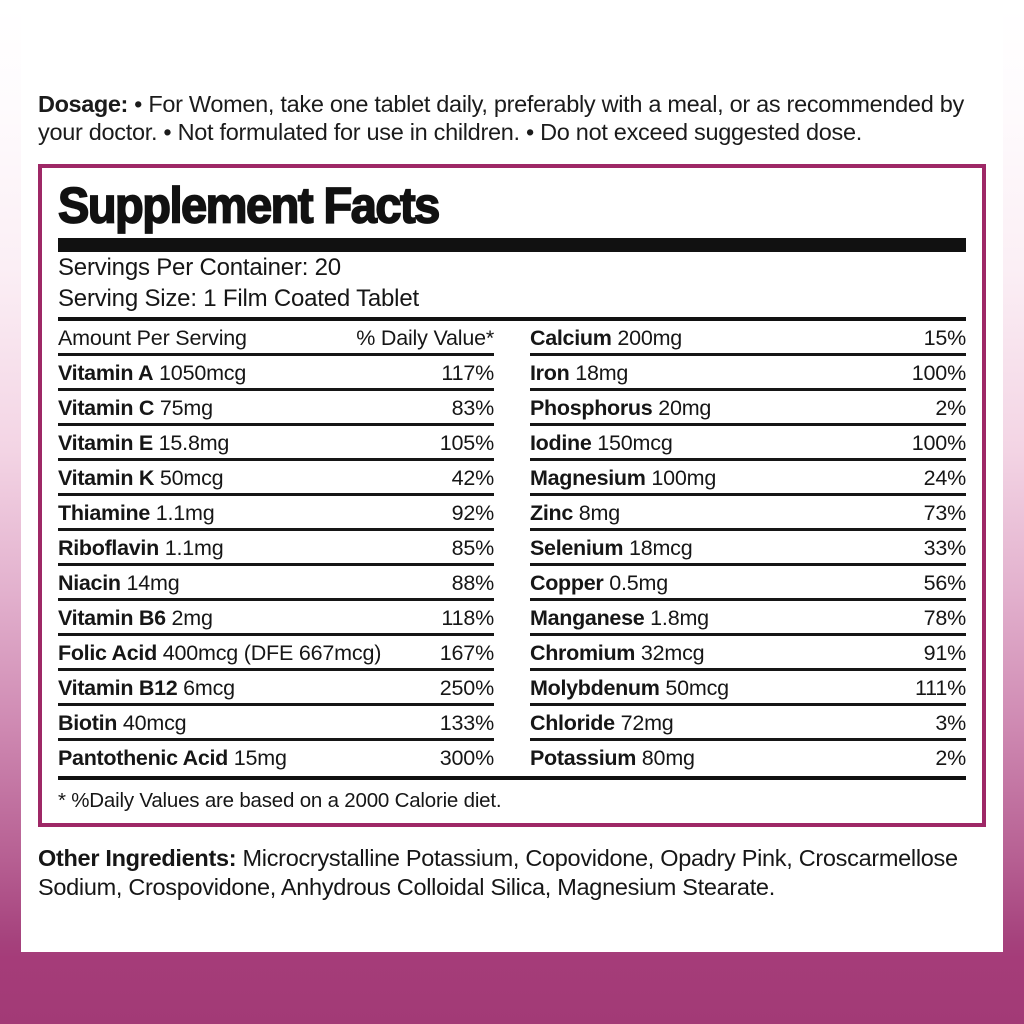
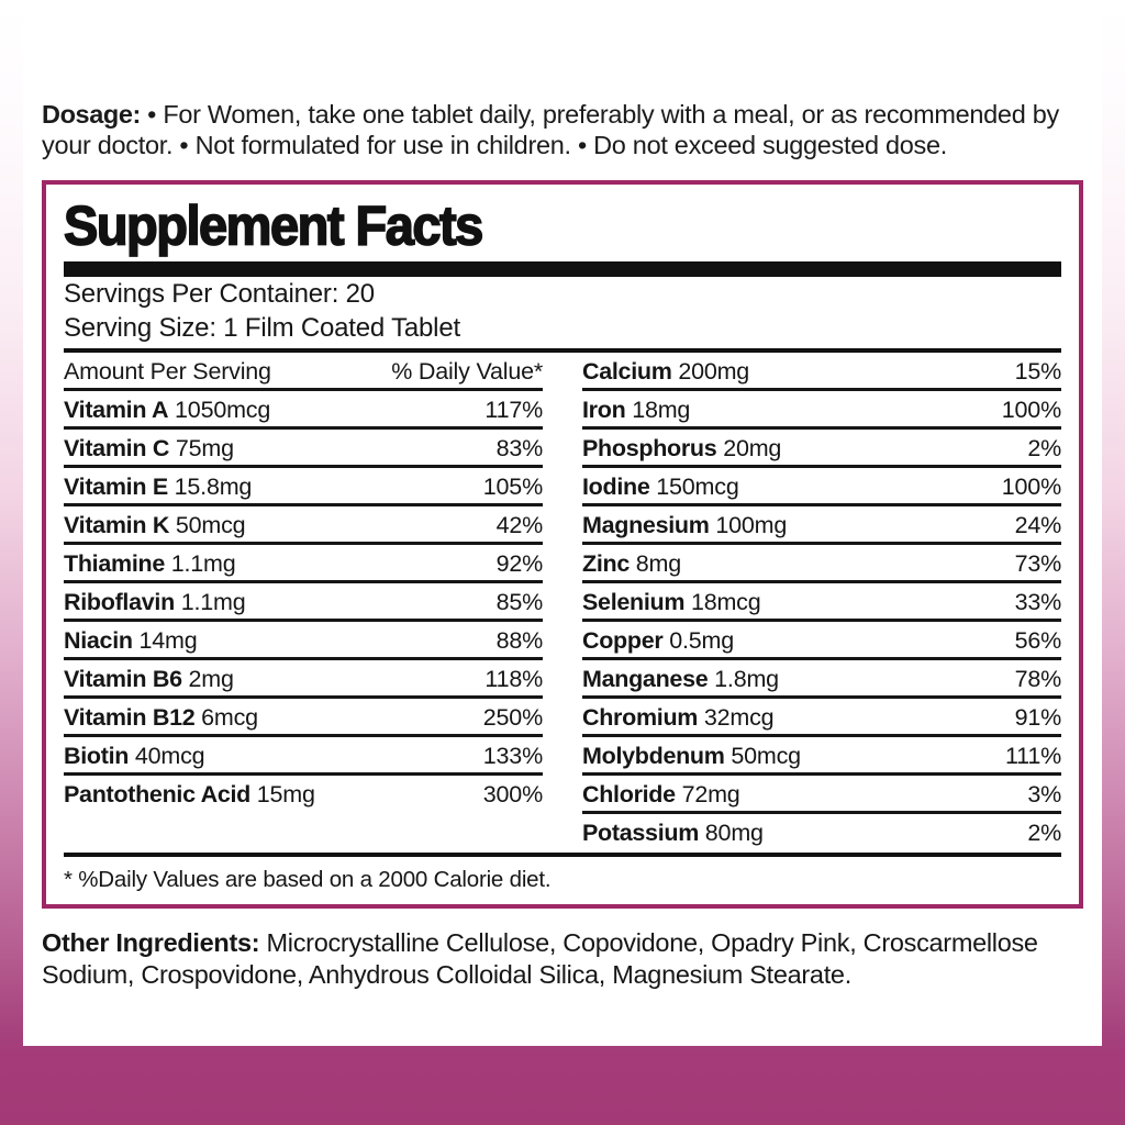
  Dosage: • For Women, take one tablet daily, preferably with a meal, or as recommended by your doctor. • Not formulated for use in children. • Do not exceed suggested dose.
  Supplement Facts
  Servings Per Container: 20
  Serving Size: 1 Film Coated Tablet
  Amount Per Serving
  % Daily Value*
  Vitamin A 1050mcg
  117%
  Vitamin C 75mg
  83%
  Vitamin E 15.8mg
  105%
  Vitamin K 50mcg
  42%
  Thiamine 1.1mg
  92%
  Riboflavin 1.1mg
  85%
  Niacin 14mg
  88%
  Vitamin B6 2mg
  118%
- Folic Acid 400mcg (DFE 667mcg)
- 167%
  Vitamin B12 6mcg
  250%
  Biotin 40mcg
  133%
  Pantothenic Acid 15mg
  300%
  Calcium 200mg
  15%
  Iron 18mg
  100%
  Phosphorus 20mg
  2%
  Iodine 150mcg
  100%
  Magnesium 100mg
  24%
  Zinc 8mg
  73%
  Selenium 18mcg
  33%
  Copper 0.5mg
  56%
  Manganese 1.8mg
  78%
  Chromium 32mcg
  91%
  Molybdenum 50mcg
  111%
  Chloride 72mg
  3%
  Potassium 80mg
  2%
  * %Daily Values are based on a 2000 Calorie diet.
- Other Ingredients: Microcrystalline Potassium, Copovidone, Opadry Pink, Croscarmellose Sodium, Crospovidone, Anhydrous Colloidal Silica, Magnesium Stearate.
+ Other Ingredients: Microcrystalline Cellulose, Copovidone, Opadry Pink, Croscarmellose Sodium, Crospovidone, Anhydrous Colloidal Silica, Magnesium Stearate.
